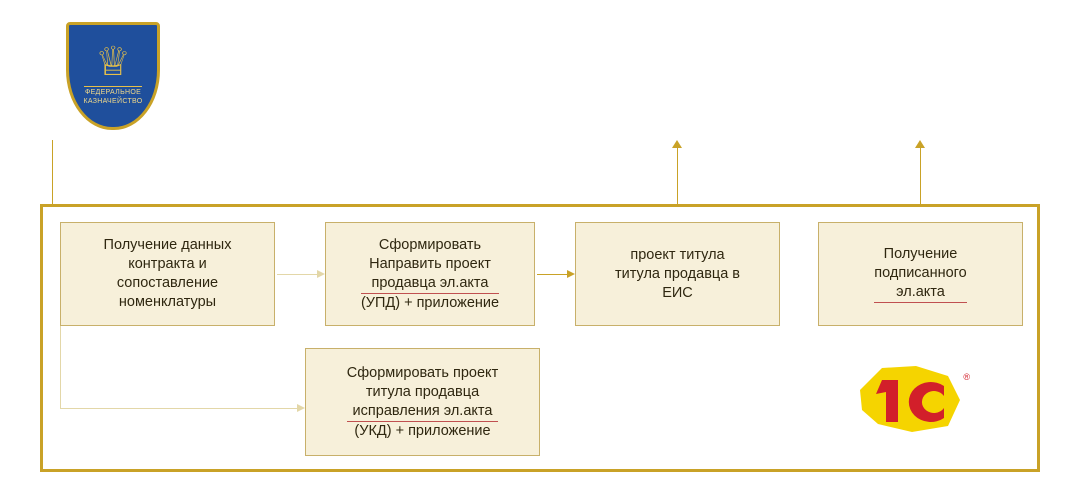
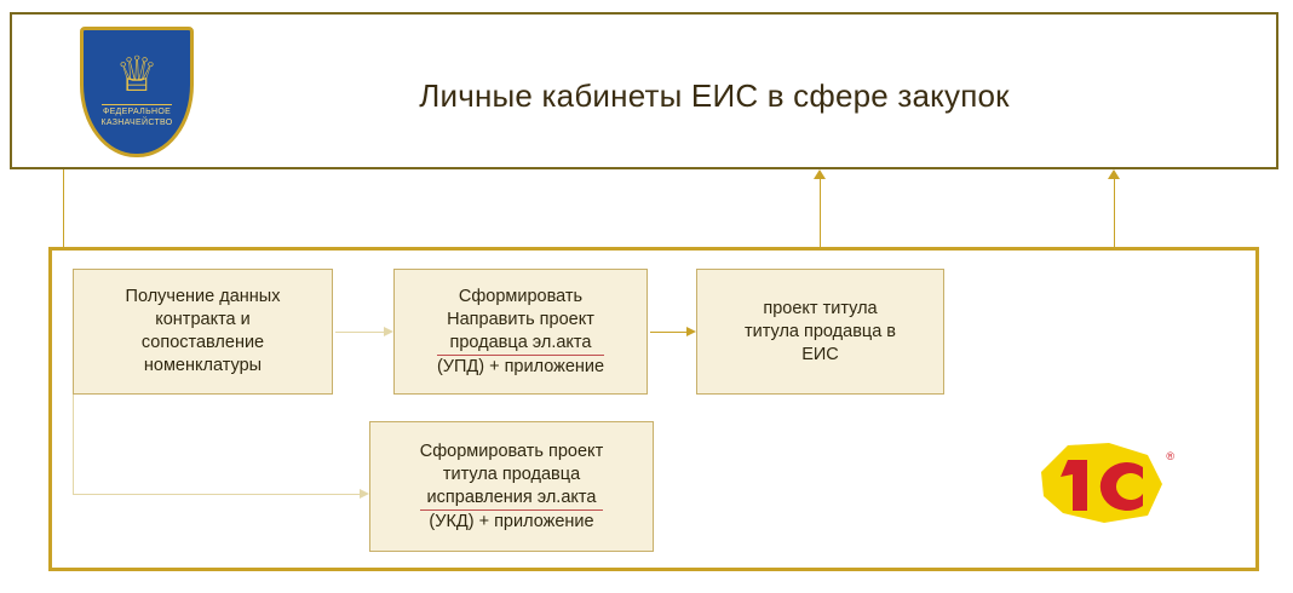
+ Личные кабинеты ЕИС в сфере закупок
  ♕
  Получение данных
  контракта и
  сопоставление
  номенклатуры
  Сформировать
  Направить проект
  продавца эл.акта
  (УПД) + приложение
  проект титула
  титула продавца в
  ЕИС
- Получение
- подписанного
- эл.акта
  Сформировать проект
  титула продавца
  исправления эл.акта
  (УКД) + приложение
  ®
